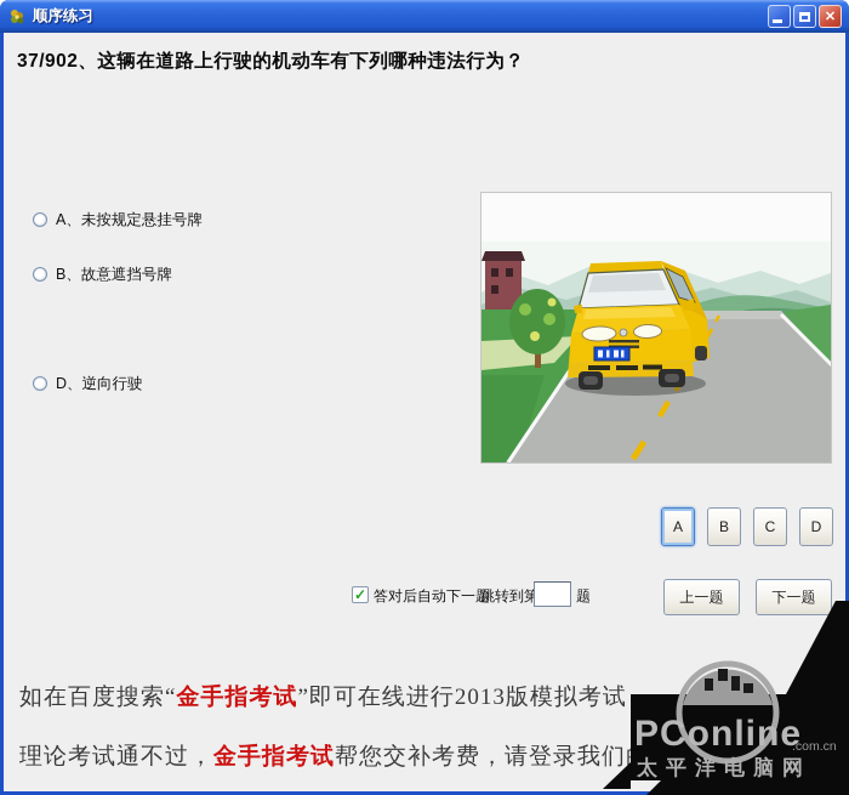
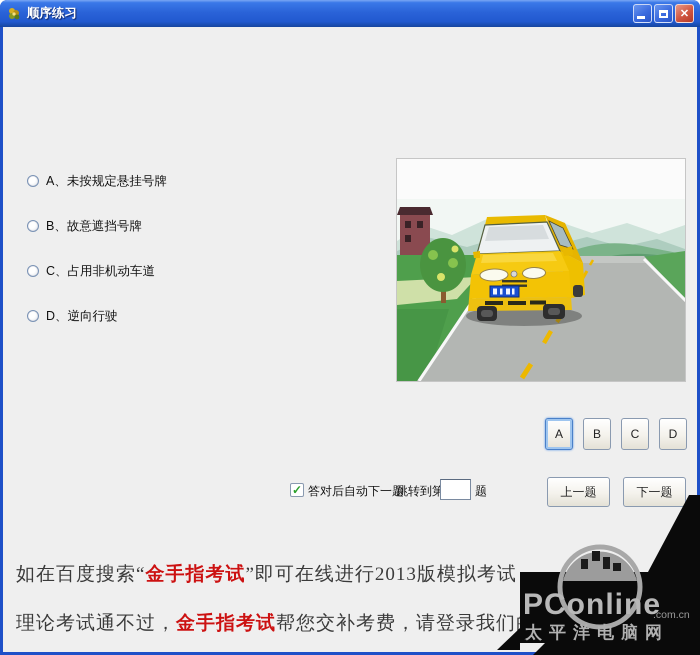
  顺序练习
  ✕
- 37/902、这辆在道路上行驶的机动车有下列哪种违法行为？
  A、未按规定悬挂号牌
  B、故意遮挡号牌
+ C、占用非机动车道
  D、逆向行驶
  A
  B
  C
  D
  ✓
  答对后自动下一题
  跳转到第
  题
  上一题
  下一题
  如在百度搜索“金手指考试”即可在线进行2013版模拟考试
  PConline
  .com.cn
  太平洋电脑网
